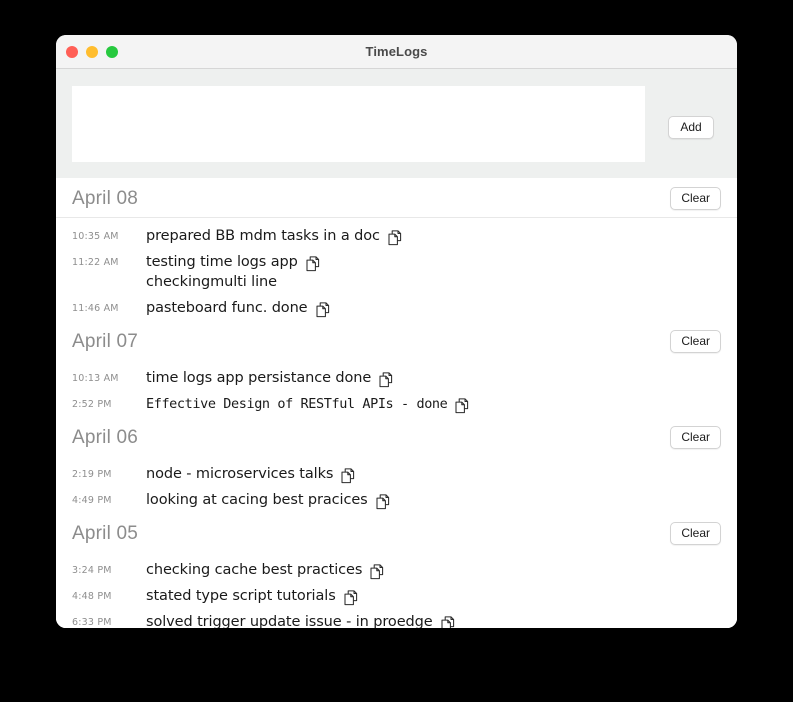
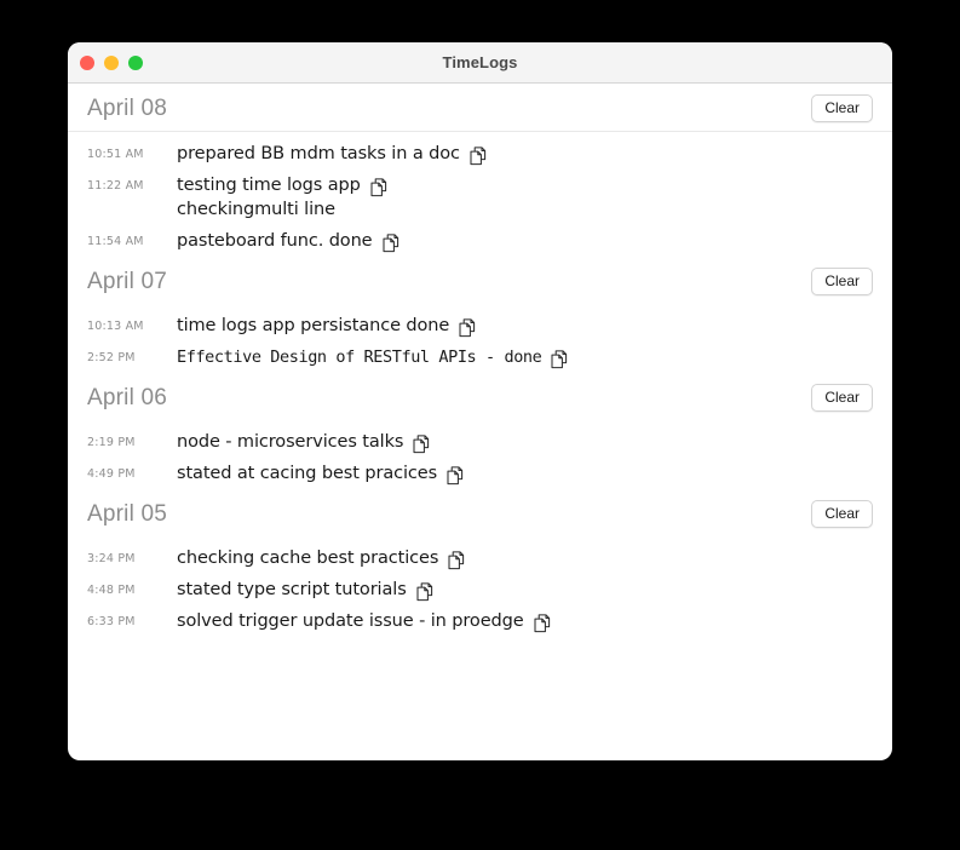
  TimeLogs
- Add
  April 08
  Clear
- 10:35 AM
+ 10:51 AM
  prepared BB mdm tasks in a doc
  11:22 AM
  testing time logs app
  checkingmulti line
- 11:46 AM
+ 11:54 AM
  pasteboard func. done
  April 07
  Clear
  10:13 AM
  time logs app persistance done
  2:52 PM
  Effective Design of RESTful APIs - done
  April 06
  Clear
  2:19 PM
  node - microservices talks
  4:49 PM
- looking at cacing best pracices
+ stated at cacing best pracices
  April 05
  Clear
  3:24 PM
  checking cache best practices
  4:48 PM
  stated type script tutorials
  6:33 PM
  solved trigger update issue - in proedge
